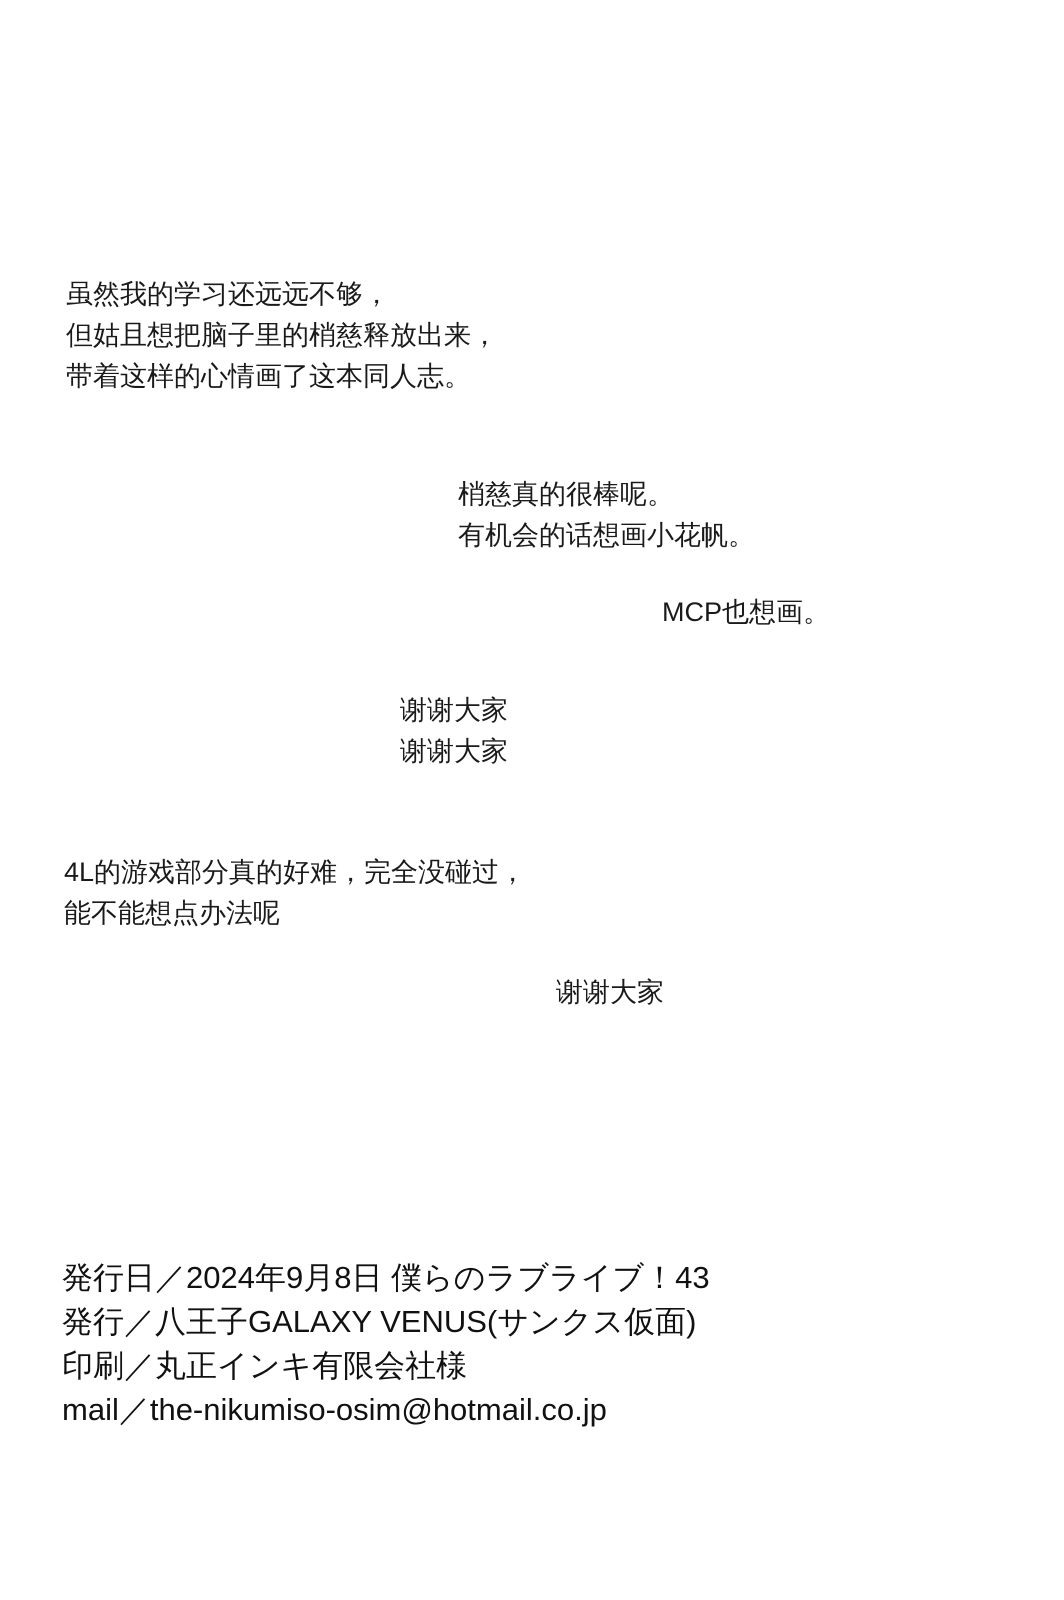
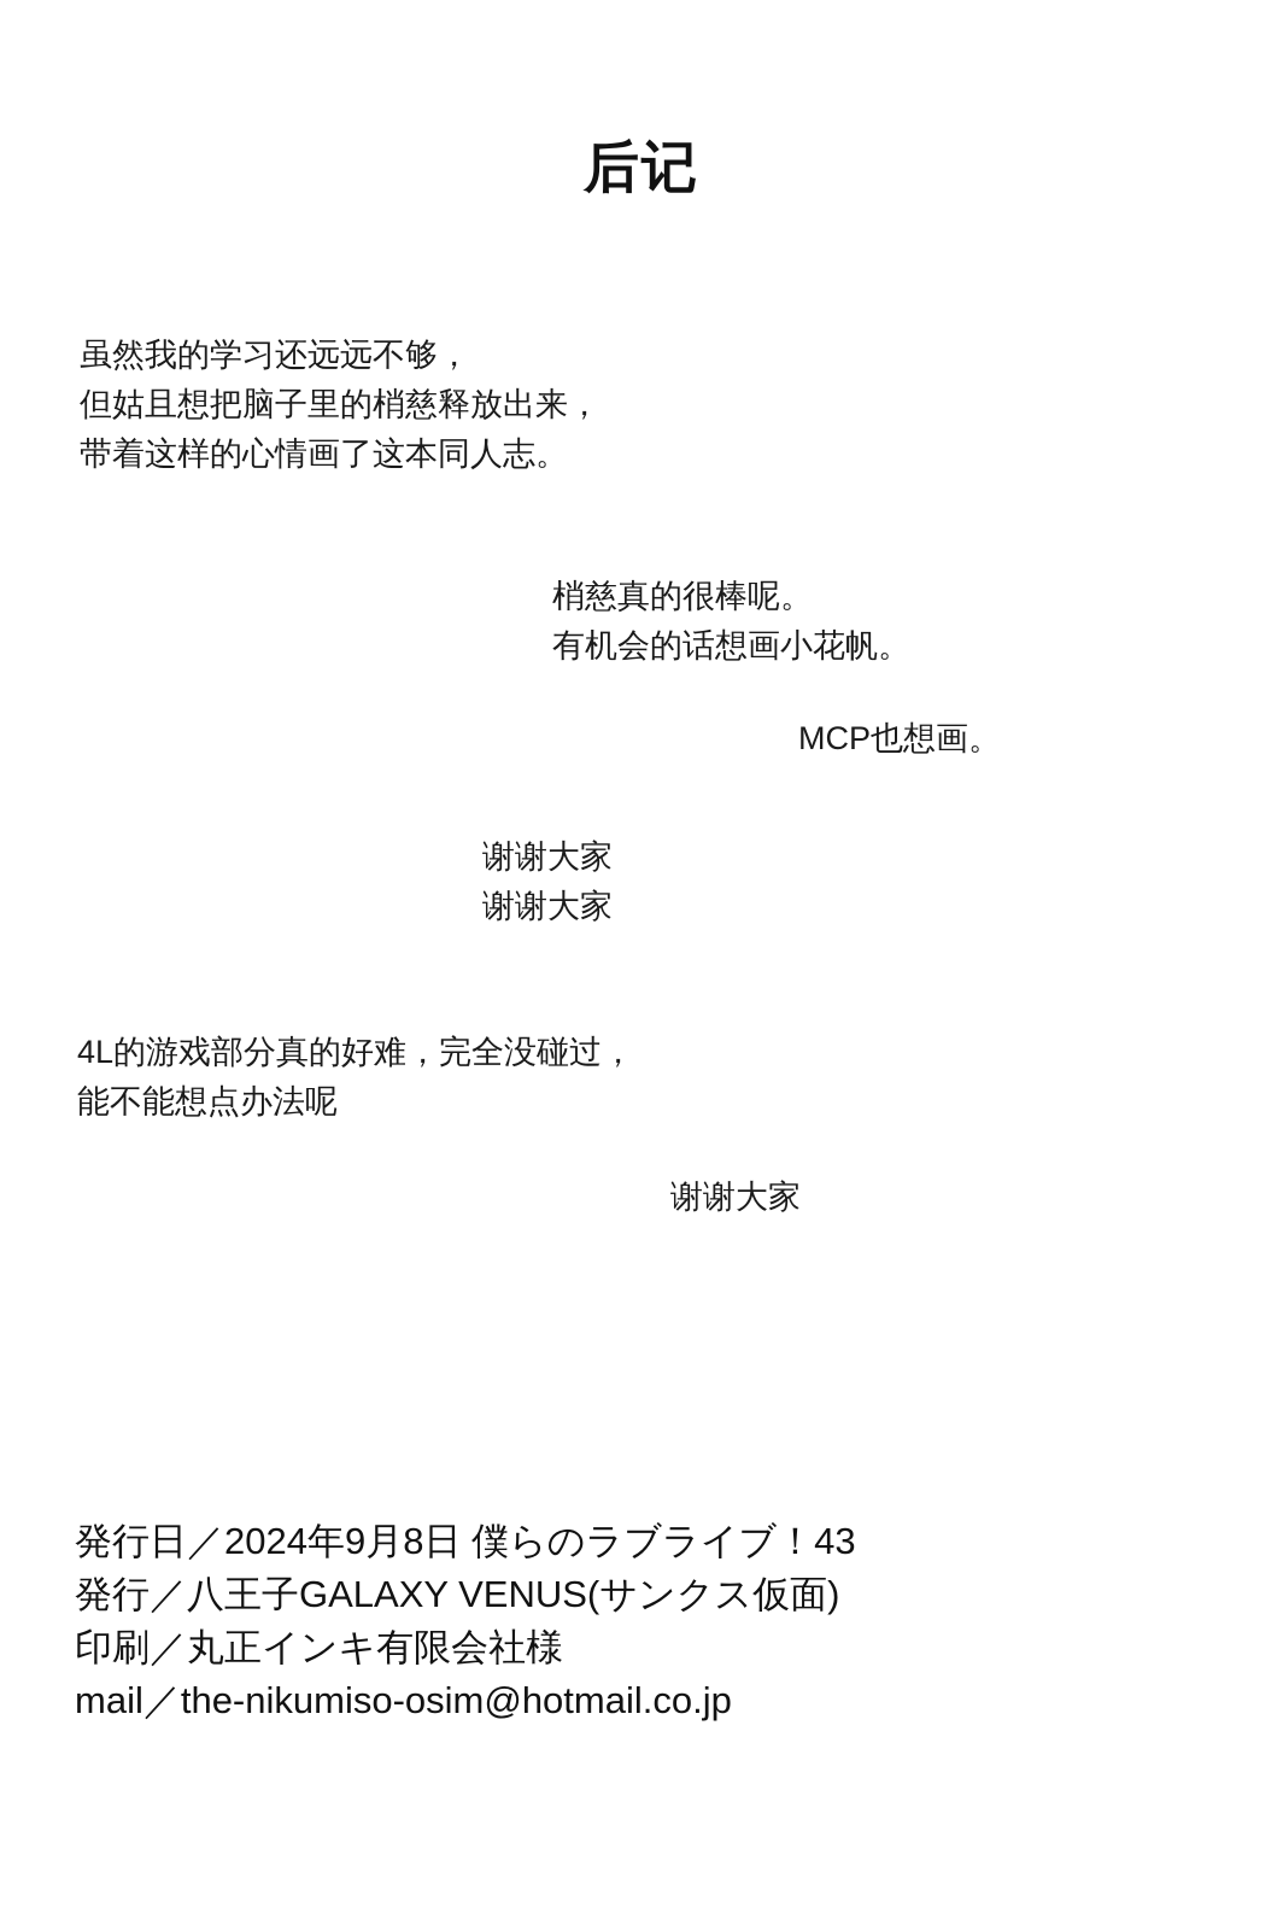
+ 后记
  虽然我的学习还远远不够，
  但姑且想把脑子里的梢慈释放出来，
  带着这样的心情画了这本同人志。
  梢慈真的很棒呢。
  有机会的话想画小花帆。
  MCP也想画。
  谢谢大家
  谢谢大家
  4L的游戏部分真的好难，完全没碰过，
  能不能想点办法呢
  谢谢大家
  発行日／2024年9月8日 僕らのラブライブ！43
  発行／八王子GALAXY VENUS(サンクス仮面)
  印刷／丸正インキ有限会社様
  mail／the-nikumiso-osim@hotmail.co.jp
